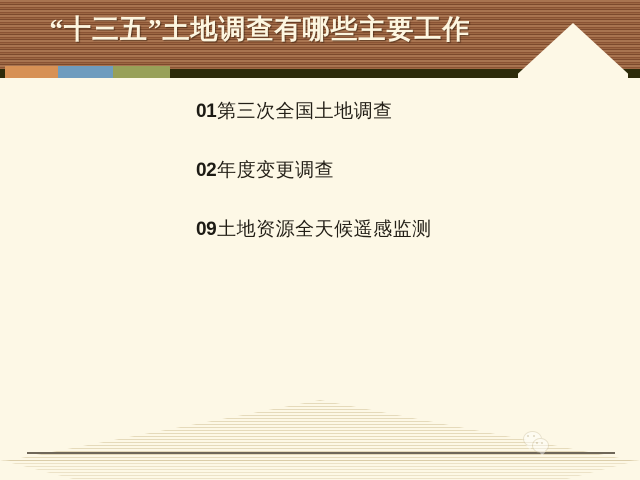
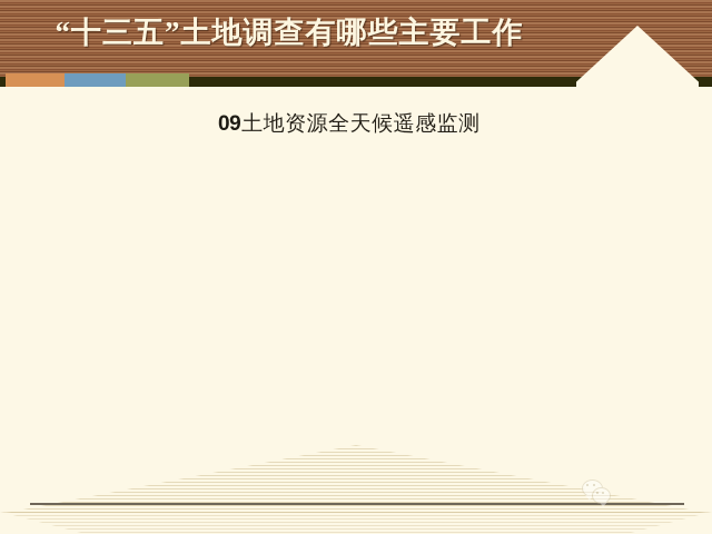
  “十三五”土地调查有哪些主要工作
- 01
- 第三次全国土地调查
- 02
- 年度变更调查
  09
  土地资源全天候遥感监测
